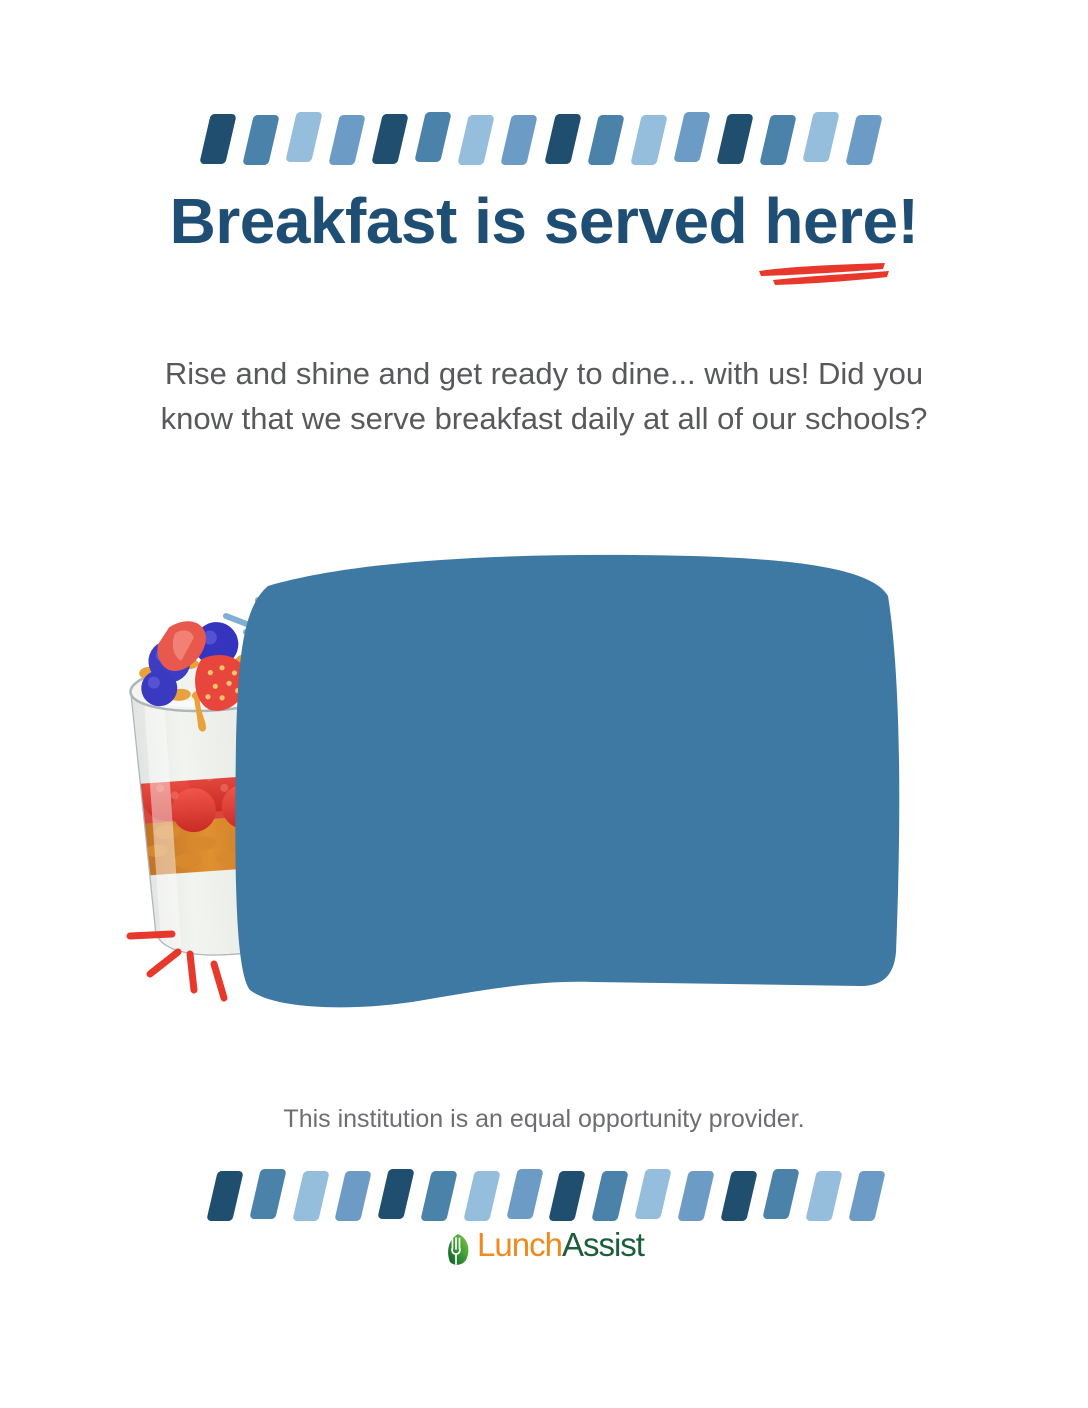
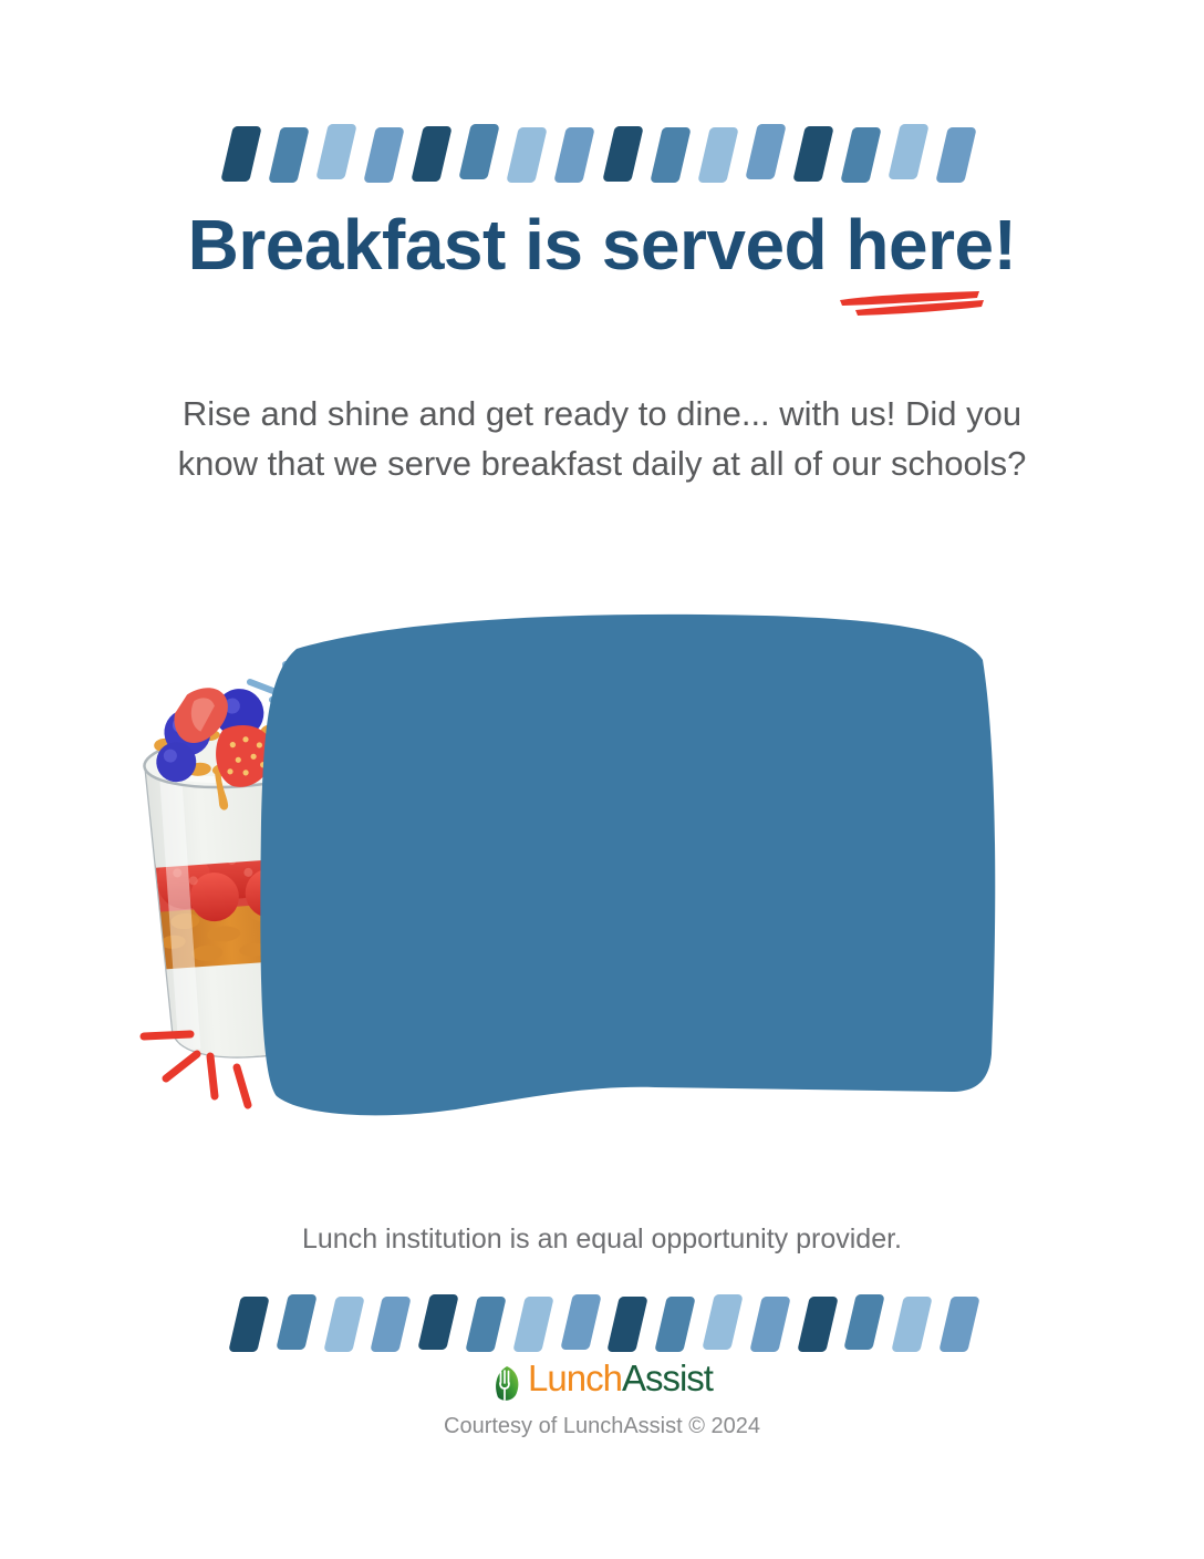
  Breakfast is served here!
  Rise and shine and get ready to dine... with us! Did you know that we serve breakfast daily at all of our schools?
- This institution is an equal opportunity provider.
+ Lunch institution is an equal opportunity provider.
  LunchAssist
+ Courtesy of LunchAssist © 2024
